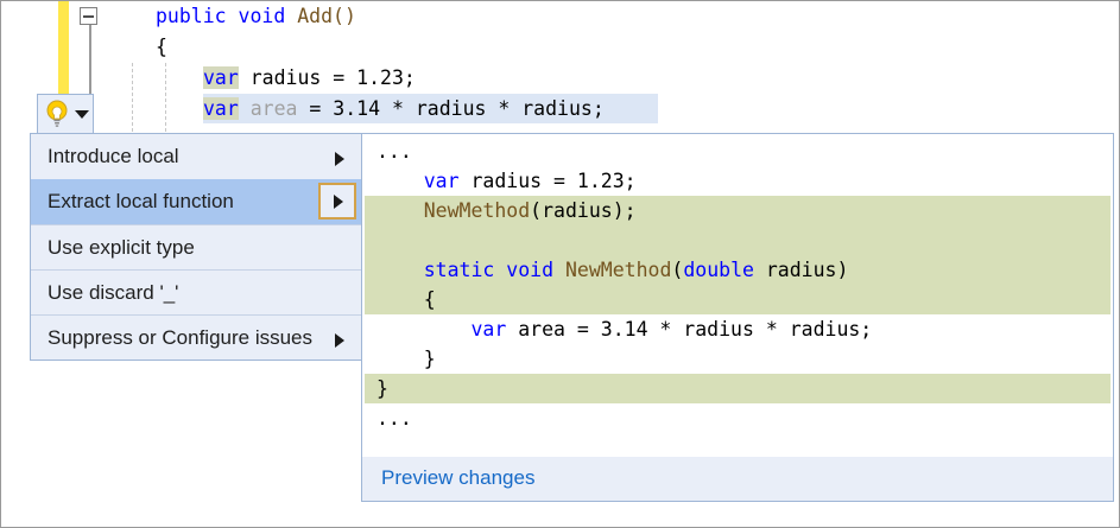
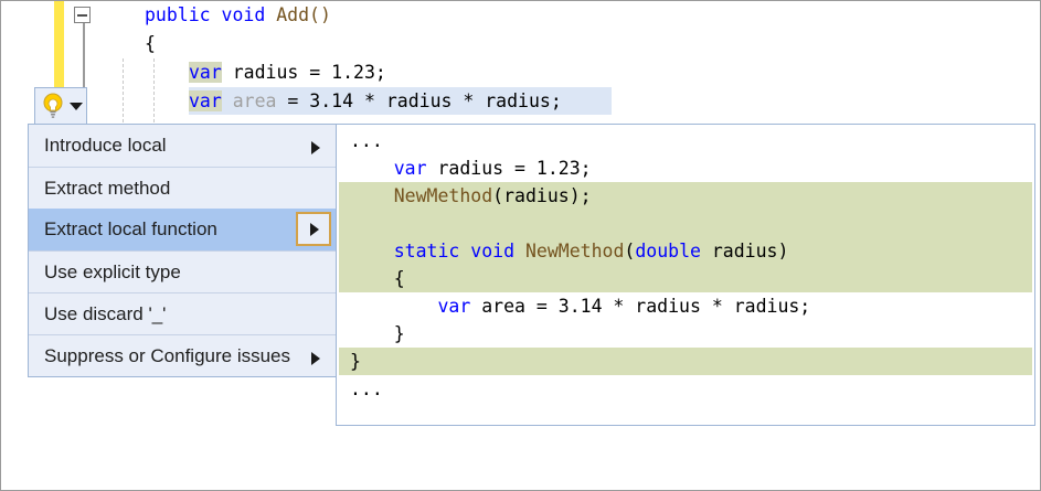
  public void Add()
  {
  var radius = 1.23;
  var area = 3.14 * radius * radius;
  Introduce local
+ Extract method
  Extract local function
  Use explicit type
  Use discard '_'
  Suppress or Configure issues
  ...
  var radius = 1.23;
  NewMethod(radius);
  static void NewMethod(double radius)
  {
  var area = 3.14 * radius * radius;
  }
  }
  ...
- Preview changes
